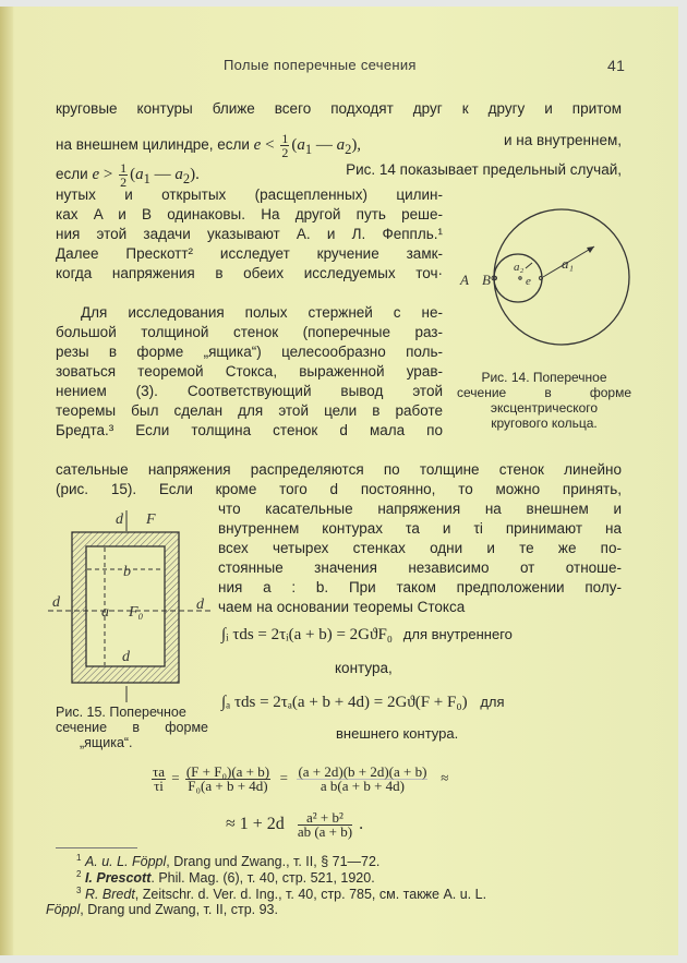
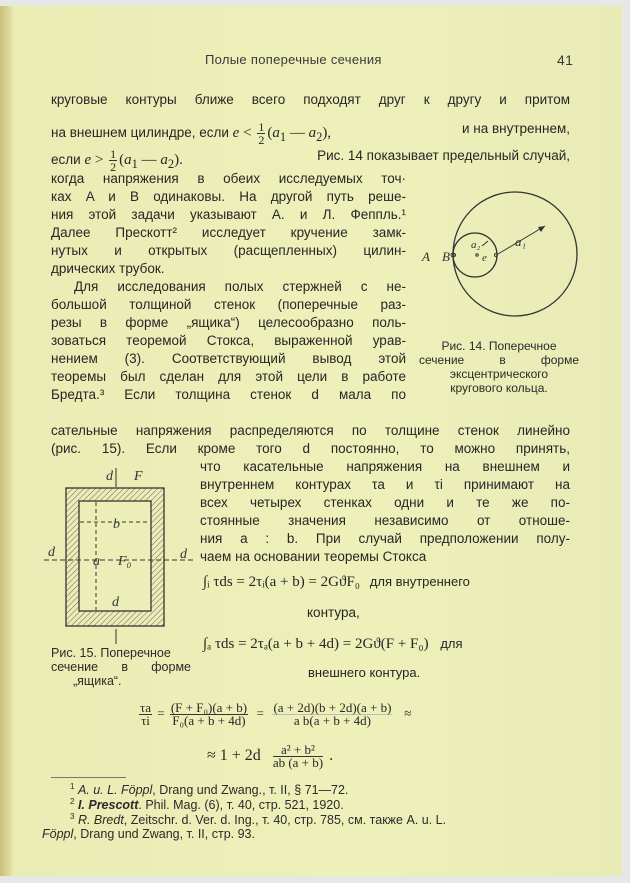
  Полые поперечные сечения
  41
  круговые контуры ближе всего подходят друг к другу и притом
  на внешнем цилиндре, если e <
  1
  2
  (a1 — a2),
  и на внутреннем,
  если e >
  1
  2
  (a1 — a2).
  Рис. 14 показывает предельный случай,
- нутых и открытых (расщепленных) цилин-
+ когда напряжения в обеих исследуемых точ·
  ках A и B одинаковы. На другой путь реше-
  ния этой задачи указывают А. и Л. Феппль.¹
  Далее Прескотт² исследует кручение замк-
- когда напряжения в обеих исследуемых точ·
+ нутых и открытых (расщепленных) цилин-
+ дрических трубок.
  Для исследования полых стержней с не-
  большой толщиной стенок (поперечные раз-
  резы в форме „ящика“) целесообразно поль-
  зоваться теоремой Стокса, выраженной урав-
  нением (3). Соответствующий вывод этой
  теоремы был сделан для этой цели в работе
  Бредта.³ Если толщина стенок d мала по
  сательные напряжения распределяются по толщине стенок линейно
  (рис. 15). Если кроме того d постоянно, то можно принять,
  что касательные напряжения на внешнем и
  внутреннем контурах τa и τi принимают на
  всех четырех стенках одни и те же по-
  стоянные значения независимо от отноше-
- ния a : b. При таком предположении полу-
+ ния a : b. При случай предположении полу-
  чаем на основании теоремы Стокса
  ∫ᵢ τds = 2τᵢ(a + b) = 2GϑF₀ для внутреннего
  контура,
  ∫ₐ τds = 2τₐ(a + b + 4d) = 2Gϑ(F + F₀) для
  внешнего контура.
  τa
  τi
  =
  (F + F₀)(a + b)
  F₀(a + b + 4d)
  =
  (a + 2d)(b + 2d)(a + b)
  a b(a + b + 4d)
  ≈
  ≈ 1 + 2d
  a² + b²
  ab (a + b)
  .
  A
  B
  a₂
  e
  a₁
  Рис. 14. Поперечное
  сечение в форме
  эксцентрического
  кругового кольца.
  d
  F
  b
  a
  F₀
  d
  d
  d
  Рис. 15. Поперечное
  сечение в форме
  „ящика“.
  1 A. u. L. Föppl, Drang und Zwang., т. II, § 71—72.
  2 I. Prescott. Phil. Mag. (6), т. 40, стр. 521, 1920.
  3 R. Bredt, Zeitschr. d. Ver. d. Ing., т. 40, стр. 785, см. также A. u. L.
  Föppl, Drang und Zwang, т. II, стр. 93.
